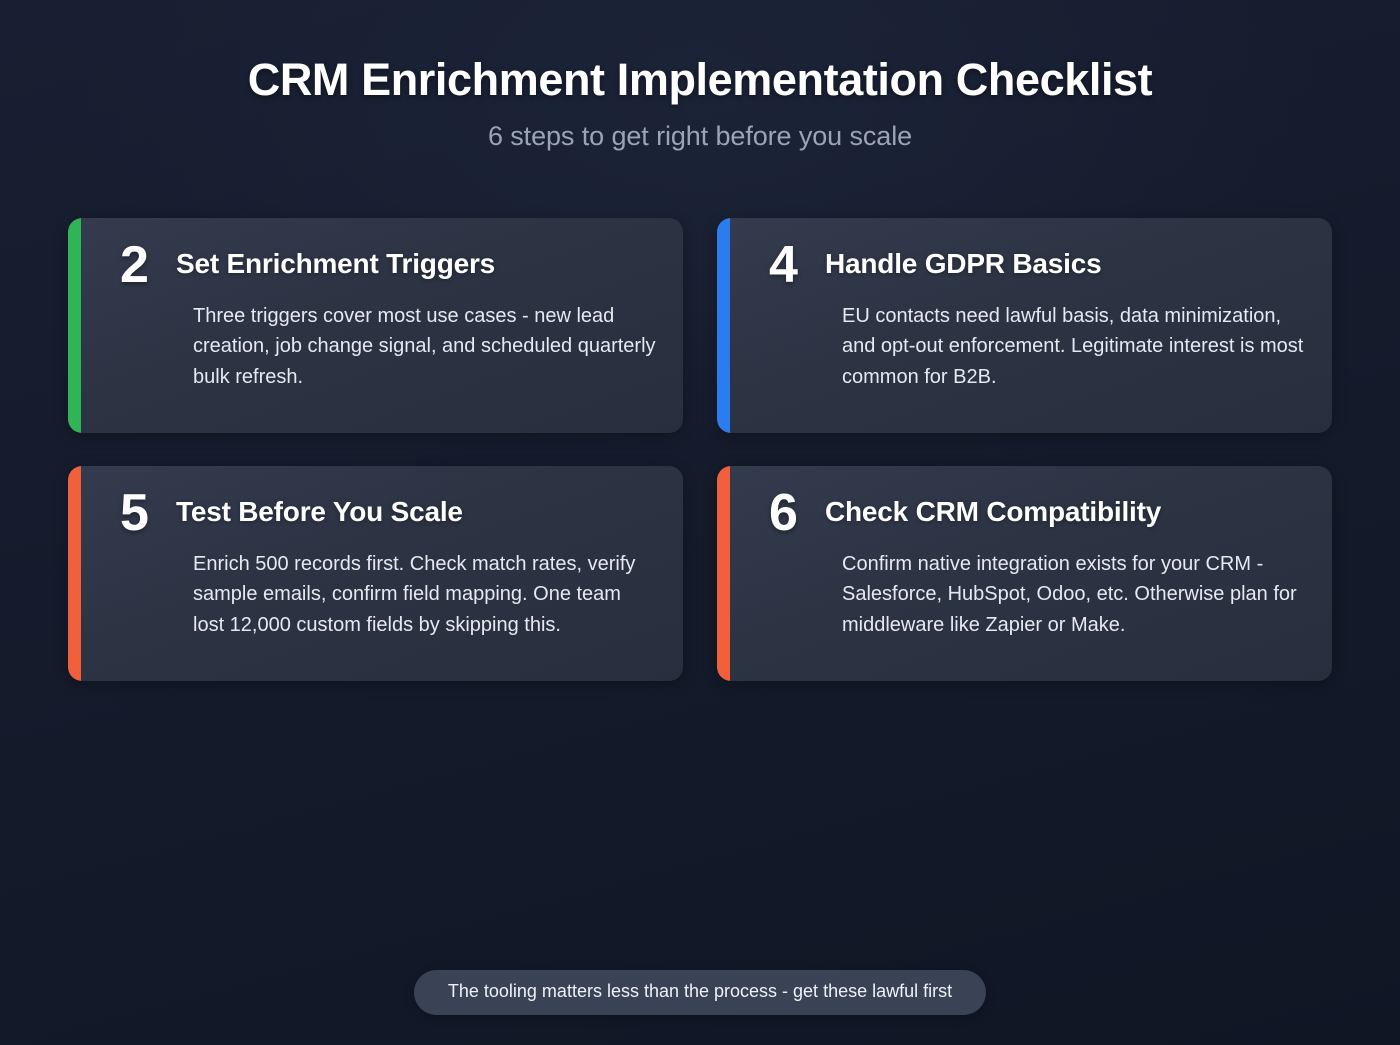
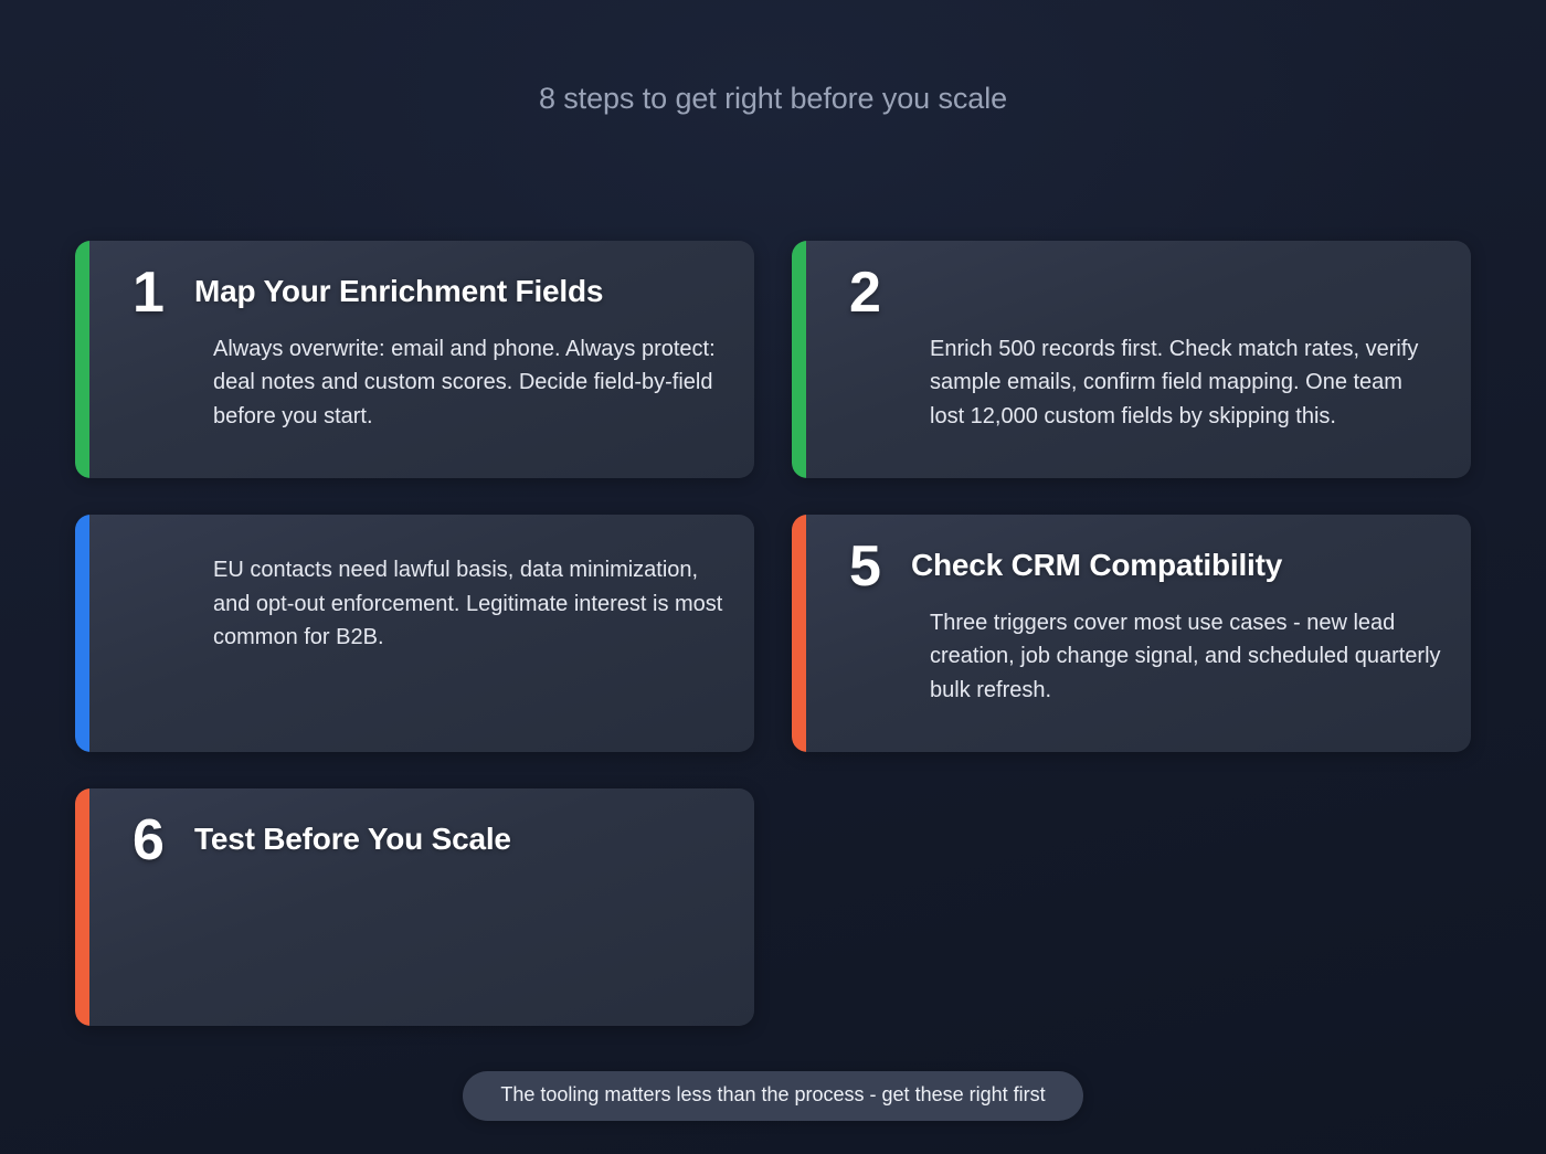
- CRM Enrichment Implementation Checklist
- 6 steps to get right before you scale
+ 8 steps to get right before you scale
+ 1
+ Map Your Enrichment Fields
+ Always overwrite: email and phone. Always protect: deal notes and custom scores. Decide field-by-field before you start.
  2
- Set Enrichment Triggers
- Three triggers cover most use cases - new lead creation, job change signal, and scheduled quarterly bulk refresh.
+ Enrich 500 records first. Check match rates, verify sample emails, confirm field mapping. One team lost 12,000 custom fields by skipping this.
- 4
- Handle GDPR Basics
  EU contacts need lawful basis, data minimization, and opt-out enforcement. Legitimate interest is most common for B2B.
  5
- Test Before You Scale
+ Check CRM Compatibility
- Enrich 500 records first. Check match rates, verify sample emails, confirm field mapping. One team lost 12,000 custom fields by skipping this.
+ Three triggers cover most use cases - new lead creation, job change signal, and scheduled quarterly bulk refresh.
  6
- Check CRM Compatibility
+ Test Before You Scale
- Confirm native integration exists for your CRM - Salesforce, HubSpot, Odoo, etc. Otherwise plan for middleware like Zapier or Make.
- The tooling matters less than the process - get these lawful first
+ The tooling matters less than the process - get these right first
